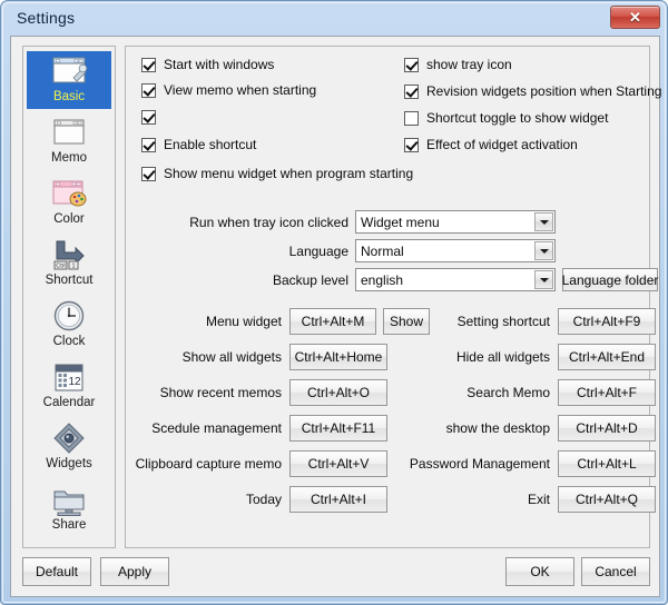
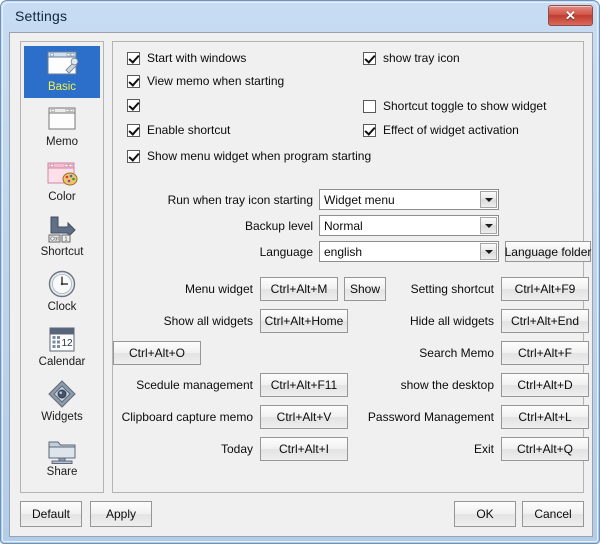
  Settings
  ✕
  Basic
  Memo
  Color
  Shortcut
  Clock
  12
  Calendar
  Widgets
  Share
  Start with windows
  View memo when starting
  Enable shortcut
  Show menu widget when program starting
  show tray icon
- Revision widgets position when Starting
  Shortcut toggle to show widget
  Effect of widget activation
- Run when tray icon clicked
+ Run when tray icon starting
  Widget menu
- Language
+ Backup level
  Normal
- Backup level
+ Language
  english
  Language folder
  Menu widget
  Ctrl+Alt+M
  Show
  Show all widgets
  Ctrl+Alt+Home
- Show recent memos
  Ctrl+Alt+O
  Scedule management
  Ctrl+Alt+F11
  Clipboard capture memo
  Ctrl+Alt+V
  Today
  Ctrl+Alt+I
  Setting shortcut
  Ctrl+Alt+F9
  Hide all widgets
  Ctrl+Alt+End
  Search Memo
  Ctrl+Alt+F
  show the desktop
  Ctrl+Alt+D
  Password Management
  Ctrl+Alt+L
  Exit
  Ctrl+Alt+Q
  Default
  Apply
  OK
  Cancel
